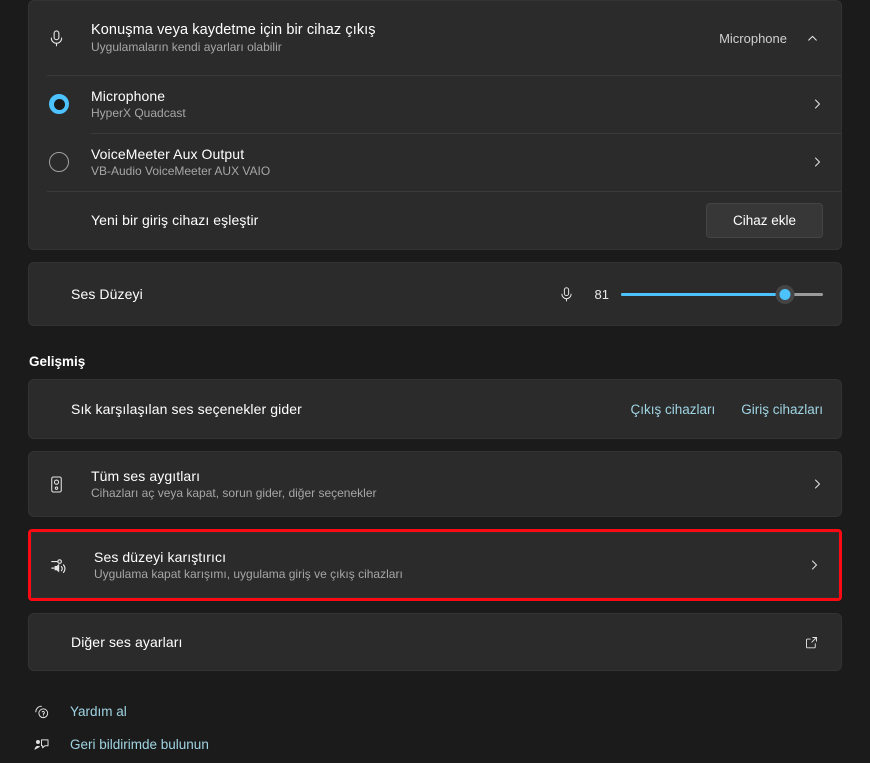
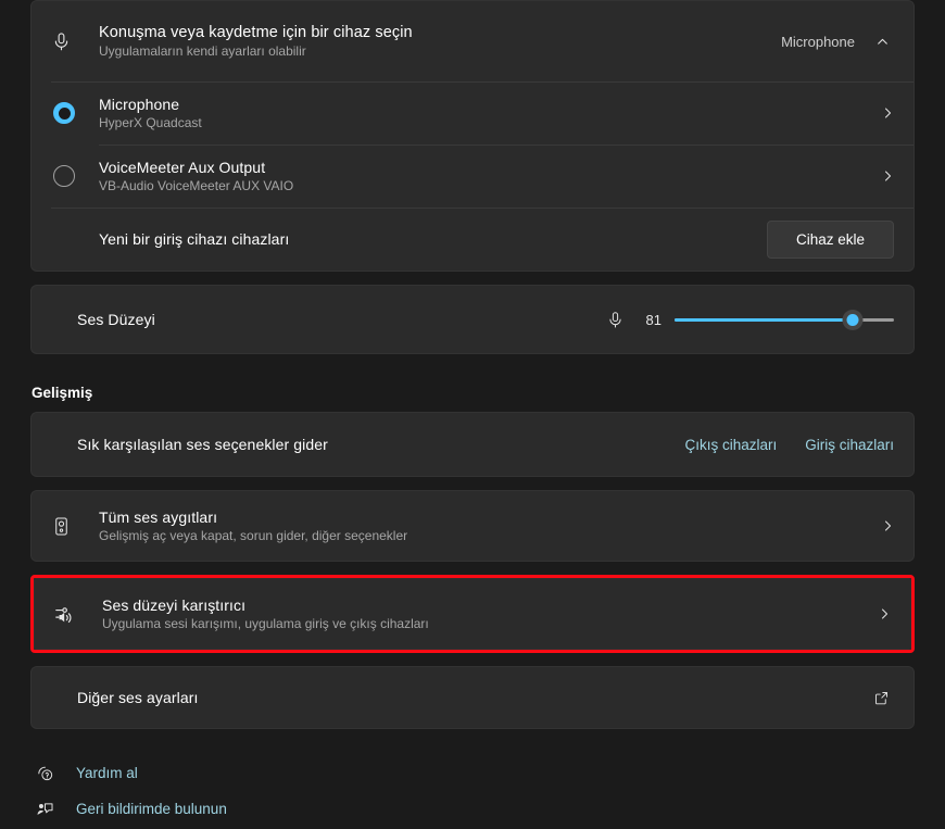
- Konuşma veya kaydetme için bir cihaz çıkış
+ Konuşma veya kaydetme için bir cihaz seçin
  Uygulamaların kendi ayarları olabilir
  Microphone
  Microphone
  HyperX Quadcast
  VoiceMeeter Aux Output
  VB-Audio VoiceMeeter AUX VAIO
- Yeni bir giriş cihazı eşleştir
+ Yeni bir giriş cihazı cihazları
  Cihaz ekle
  Ses Düzeyi
  81
  Gelişmiş
  Sık karşılaşılan ses seçenekler gider
  Çıkış cihazları
  Giriş cihazları
  Tüm ses aygıtları
- Cihazları aç veya kapat, sorun gider, diğer seçenekler
+ Gelişmiş aç veya kapat, sorun gider, diğer seçenekler
  Ses düzeyi karıştırıcı
- Uygulama kapat karışımı, uygulama giriş ve çıkış cihazları
+ Uygulama sesi karışımı, uygulama giriş ve çıkış cihazları
  Diğer ses ayarları
  Yardım al
  Geri bildirimde bulunun
